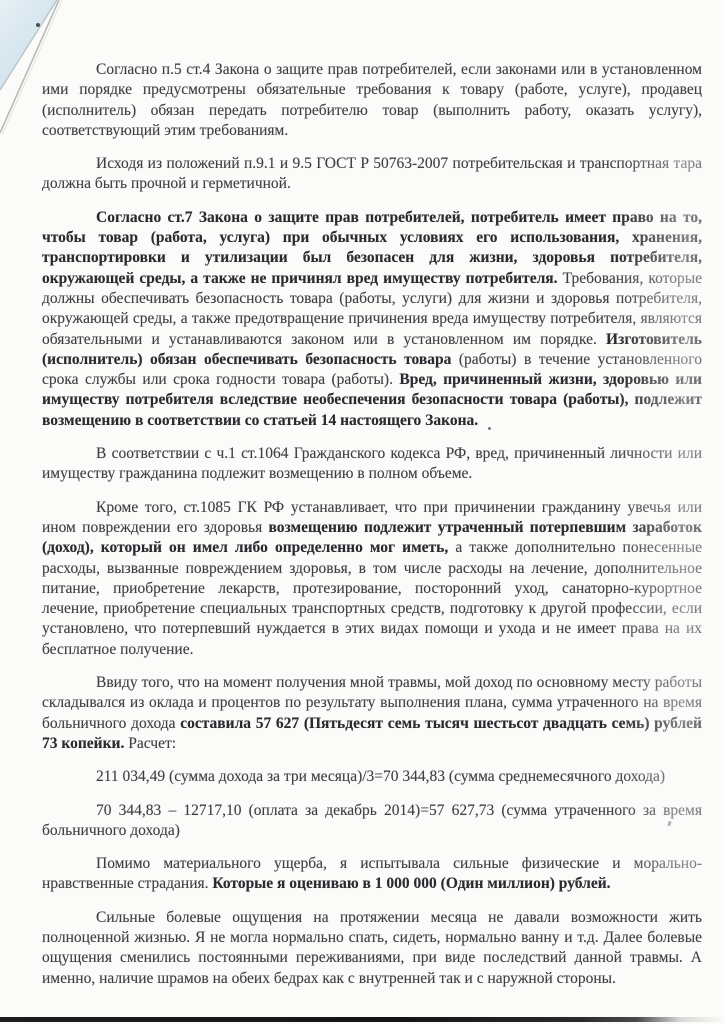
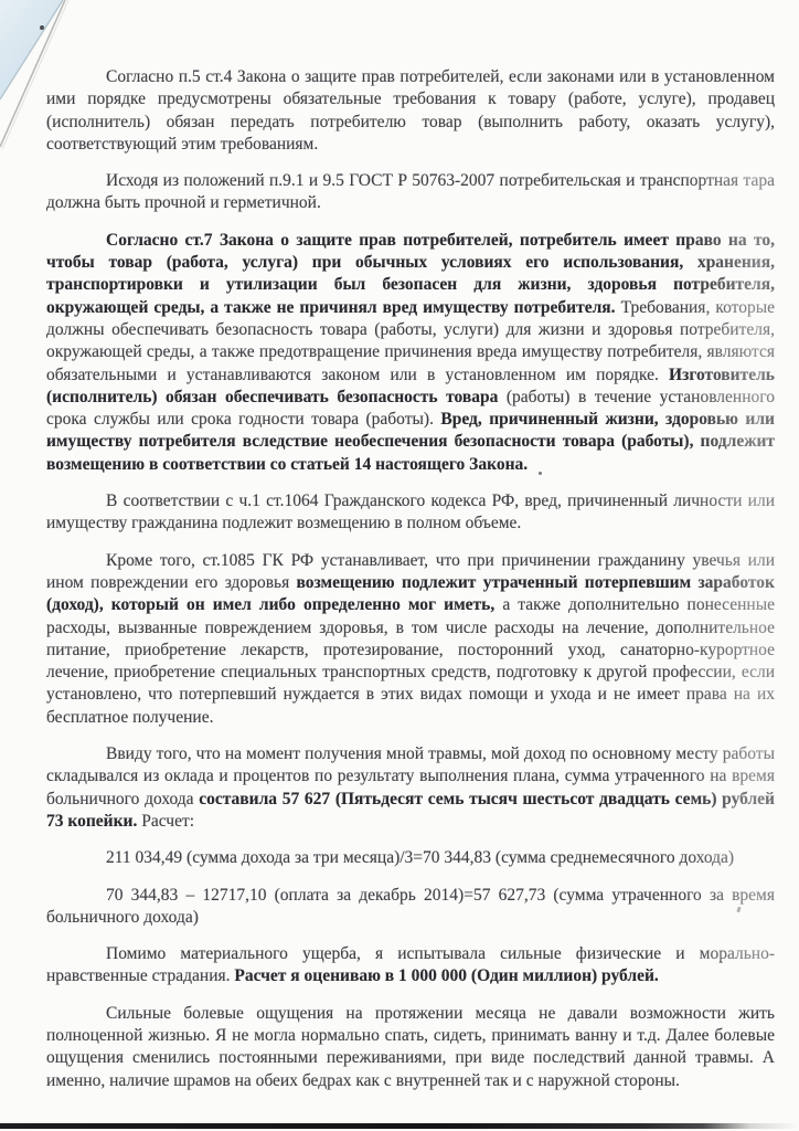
  Согласно п.5 ст.4 Закона о защите прав потребителей, если законами или в установленном ими порядке предусмотрены обязательные требования к товару (работе, услуге), продавец (исполнитель) обязан передать потребителю товар (выполнить работу, оказать услугу), соответствующий этим требованиям.
  Исходя из положений п.9.1 и 9.5 ГОСТ Р 50763-2007 потребительская и тран должна быть прочной и герметичной.
  Согласно ст.7 Закона о защите прав потребителей, потребитель имеет чтобы товар (работа, услуга) при обычных условиях его использования транспортировки и утилизации был безопасен для жизни, здоровья окружающей среды, а также не причинял вред имуществу потребителя. Требова должны обеспечивать безопасность товара (работы, услуги) для жизни и здоровья окружающей среды, а также предотвращение причинения вреда имуществу потребит обязательными и устанавливаются законом или в установленном им порядке. И (исполнитель) обязан обеспечивать безопасность товара (работы) в течение ус срока службы или срока годности товара (работы). Вред, причиненный жизни, зд имуществу потребителя вследствие необеспечения безопасности товара (работ возмещению в соответствии со статьей 14 настоящего Закона.
  В соответствии с ч.1 ст.1064 Гражданского кодекса РФ, вред, причиненный имуществу гражданина подлежит возмещению в полном объеме.
  Кроме того, ст.1085 ГК РФ устанавливает, что при причинении гражданин ином повреждении его здоровья возмещению подлежит утраченный потерпевши (доход), который он имел либо определенно мог иметь, а также дополнительно расходы, вызванные повреждением здоровья, в том числе расходы на лечение, до питание, приобретение лекарств, протезирование, посторонний уход, санатор лечение, приобретение специальных транспортных средств, подготовку к другой про установлено, что потерпевший нуждается в этих видах помощи и ухода и не имеет бесплатное получение.
  Ввиду того, что на момент получения мной травмы, мой доход по основному складывался из оклада и процентов по результату выполнения плана, сумма утраченн больничного дохода составила 57 627 (Пятьдесят семь тысяч шестьсот двадцать 73 копейки. Расчет:
  211 034,49 (сумма дохода за три месяца)/3=70 344,83 (сумма среднемесячного
  70 344,83 – 12717,10 (оплата за декабрь 2014)=57 627,73 (сумма утраченн больничного дохода)
- Помимо материального ущерба, я испытывала сильные физическиенравственные страдания. Которые я оцениваю в 1 000 000 (Один миллион) рублей.
+ Помимо материального ущерба, я испытывала сильные физическиенравственные страдания. Расчет я оцениваю в 1 000 000 (Один миллион) рублей.
- Сильные болевые ощущения на протяжении месяца не давали возможности жить полноценной жизнью. Я не могла нормально спать, сидеть, нормально ванну и т.д. Далее болевые ощущения сменились постоянными переживаниями, при виде последствий данной травмы. А именно, наличие шрамов на обеих бедрах как с внутренней так и с наружной стороны.
+ Сильные болевые ощущения на протяжении месяца не давали возможности жить полноценной жизнью. Я не могла нормально спать, сидеть, принимать ванну и т.д. Далее болевые ощущения сменились постоянными переживаниями, при виде последствий данной травмы. А именно, наличие шрамов на обеих бедрах как с внутренней так и с наружной стороны.
